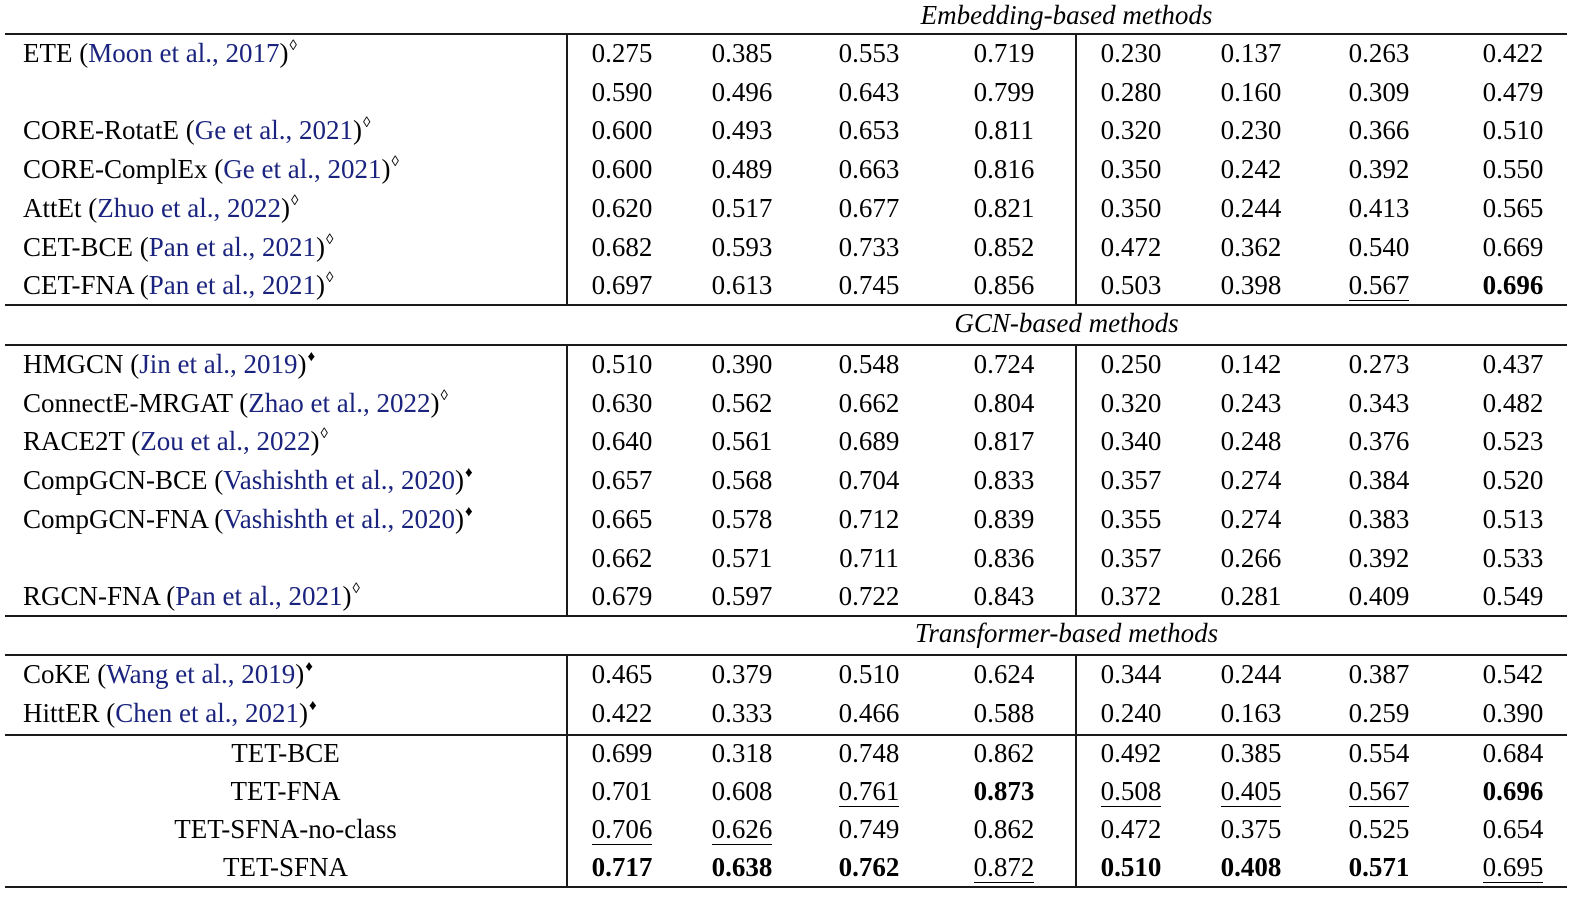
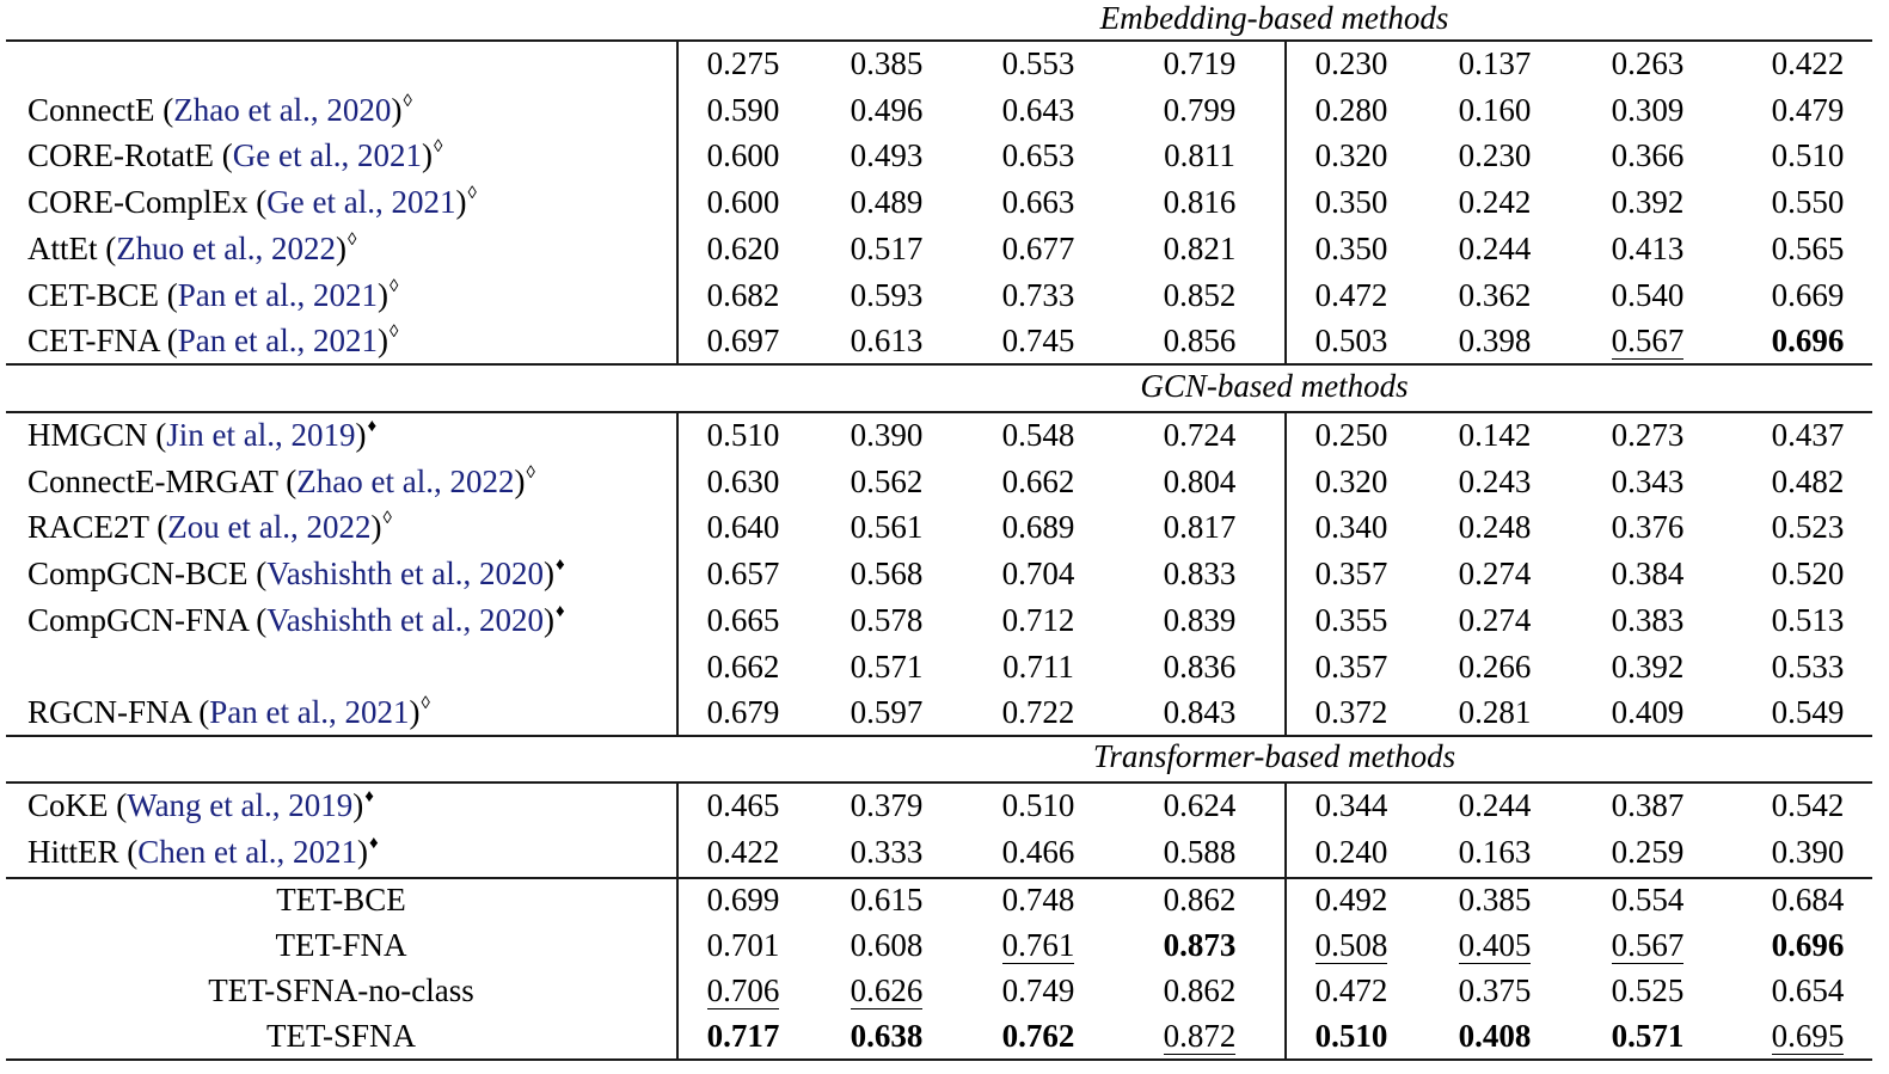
  Embedding-based methods
- ETE (Moon et al., 2017)◊
  0.275
  0.385
  0.553
  0.719
  0.230
  0.137
  0.263
  0.422
+ ConnectE (Zhao et al., 2020)◊
  0.590
  0.496
  0.643
  0.799
  0.280
  0.160
  0.309
  0.479
  CORE-RotatE (Ge et al., 2021)◊
  0.600
  0.493
  0.653
  0.811
  0.320
  0.230
  0.366
  0.510
  CORE-ComplEx (Ge et al., 2021)◊
  0.600
  0.489
  0.663
  0.816
  0.350
  0.242
  0.392
  0.550
  AttEt (Zhuo et al., 2022)◊
  0.620
  0.517
  0.677
  0.821
  0.350
  0.244
  0.413
  0.565
  CET-BCE (Pan et al., 2021)◊
  0.682
  0.593
  0.733
  0.852
  0.472
  0.362
  0.540
  0.669
  CET-FNA (Pan et al., 2021)◊
  0.697
  0.613
  0.745
  0.856
  0.503
  0.398
  0.567
  0.696
  GCN-based methods
  HMGCN (Jin et al., 2019)♦
  0.510
  0.390
  0.548
  0.724
  0.250
  0.142
  0.273
  0.437
  ConnectE-MRGAT (Zhao et al., 2022)◊
  0.630
  0.562
  0.662
  0.804
  0.320
  0.243
  0.343
  0.482
  RACE2T (Zou et al., 2022)◊
  0.640
  0.561
  0.689
  0.817
  0.340
  0.248
  0.376
  0.523
  CompGCN-BCE (Vashishth et al., 2020)♦
  0.657
  0.568
  0.704
  0.833
  0.357
  0.274
  0.384
  0.520
  CompGCN-FNA (Vashishth et al., 2020)♦
  0.665
  0.578
  0.712
  0.839
  0.355
  0.274
  0.383
  0.513
  0.662
  0.571
  0.711
  0.836
  0.357
  0.266
  0.392
  0.533
  RGCN-FNA (Pan et al., 2021)◊
  0.679
  0.597
  0.722
  0.843
  0.372
  0.281
  0.409
  0.549
  Transformer-based methods
  CoKE (Wang et al., 2019)♦
  0.465
  0.379
  0.510
  0.624
  0.344
  0.244
  0.387
  0.542
  HittER (Chen et al., 2021)♦
  0.422
  0.333
  0.466
  0.588
  0.240
  0.163
  0.259
  0.390
  TET-BCE
  0.699
- 0.318
+ 0.615
  0.748
  0.862
  0.492
  0.385
  0.554
  0.684
  TET-FNA
  0.701
  0.608
  0.761
  0.873
  0.508
  0.405
  0.567
  0.696
  TET-SFNA-no-class
  0.706
  0.626
  0.749
  0.862
  0.472
  0.375
  0.525
  0.654
  TET-SFNA
  0.717
  0.638
  0.762
  0.872
  0.510
  0.408
  0.571
  0.695
